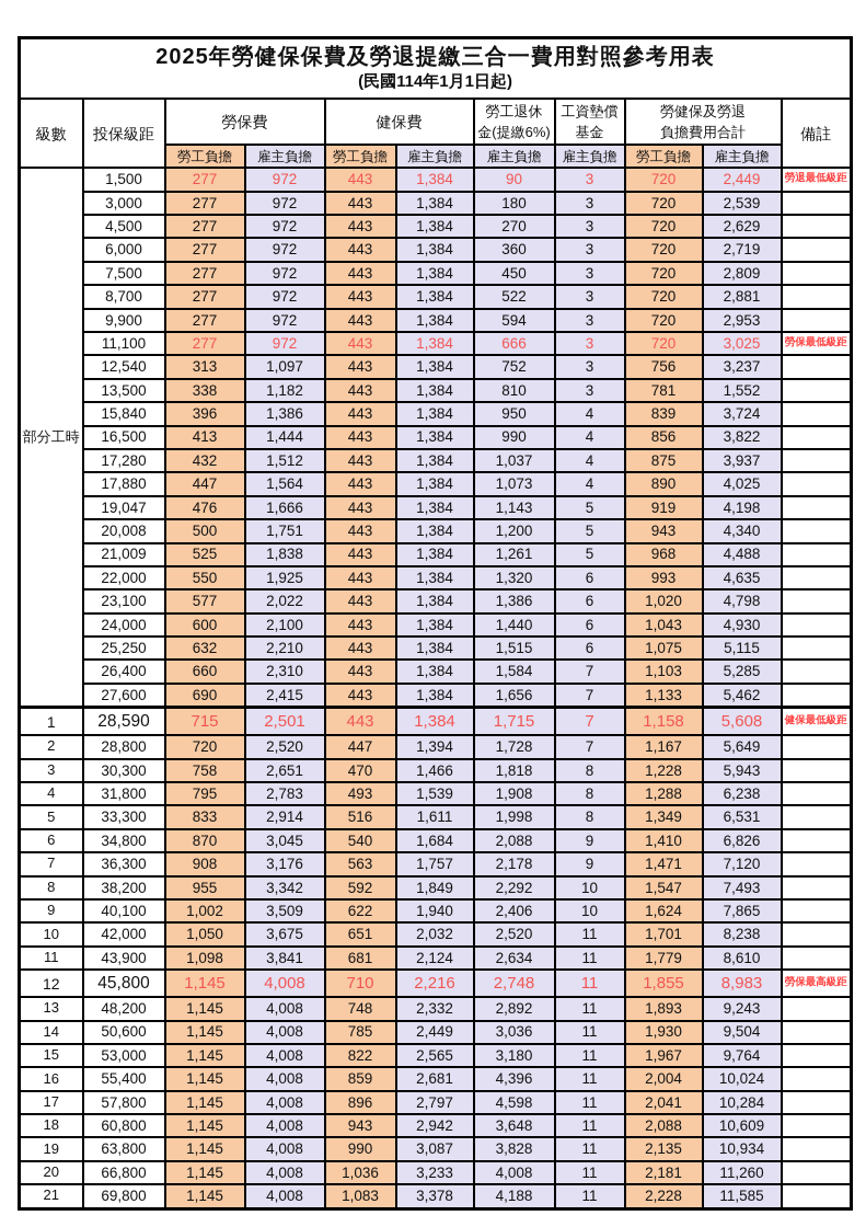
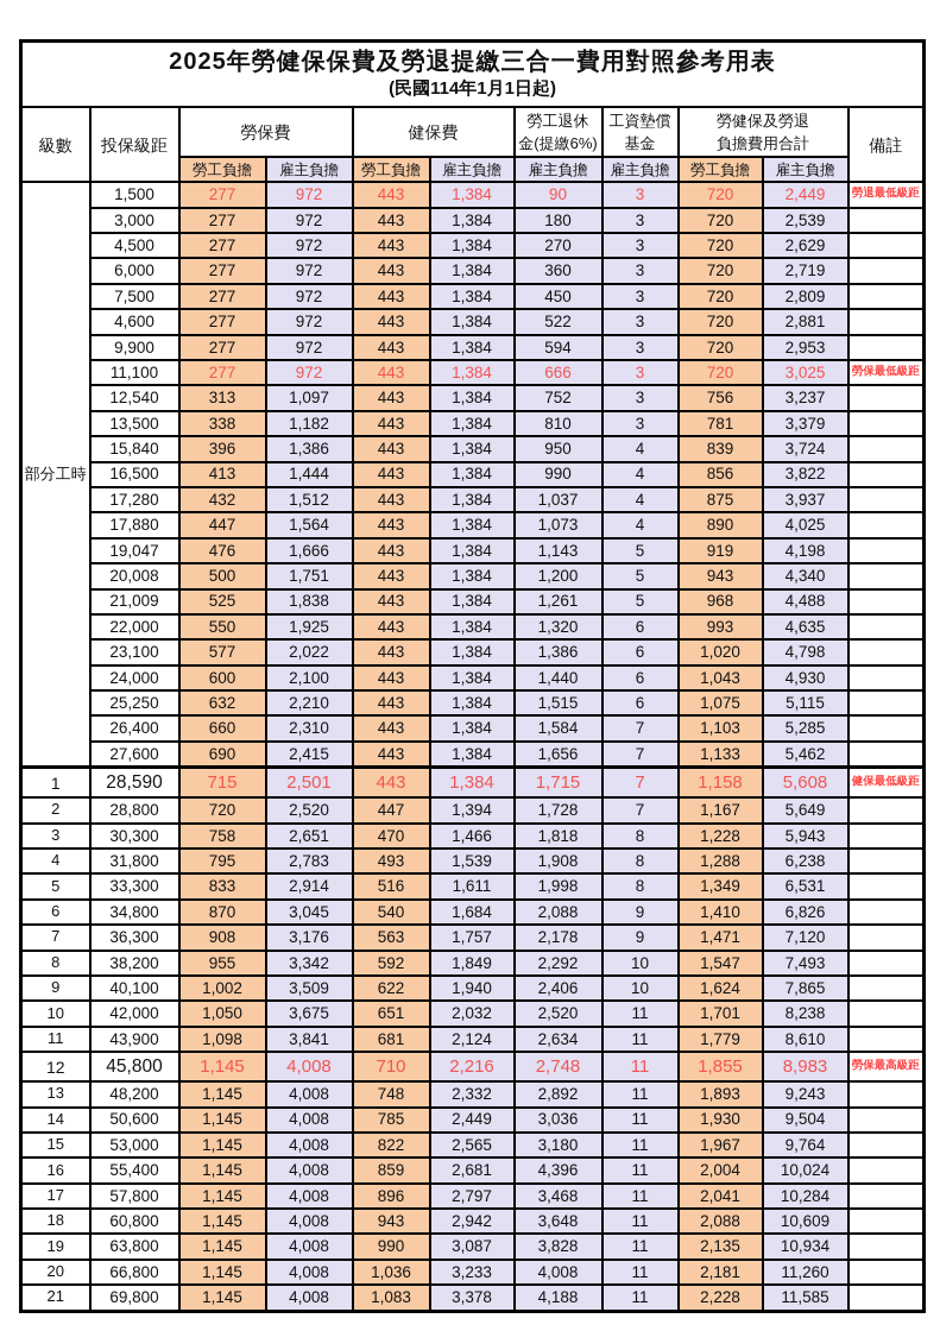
  2025年勞健保保費及勞退提繳三合一費用對照參考用表 (民國114年1月1日起)
  級數	投保級距	勞保費	健保費	勞工退休 金(提繳6%)	工資墊償 基金	勞健保及勞退 負擔費用合計	備註
  勞工負擔	雇主負擔	勞工負擔	雇主負擔	雇主負擔	雇主負擔	勞工負擔	雇主負擔
  部分工時	1,500	277	972	443	1,384	90	3	720	2,449	勞退最低級距
  3,000	277	972	443	1,384	180	3	720	2,539
  4,500	277	972	443	1,384	270	3	720	2,629
  6,000	277	972	443	1,384	360	3	720	2,719
  7,500	277	972	443	1,384	450	3	720	2,809
- 8,700	277	972	443	1,384	522	3	720	2,881
+ 4,600	277	972	443	1,384	522	3	720	2,881
  9,900	277	972	443	1,384	594	3	720	2,953
  11,100	277	972	443	1,384	666	3	720	3,025	勞保最低級距
  12,540	313	1,097	443	1,384	752	3	756	3,237
- 13,500	338	1,182	443	1,384	810	3	781	1,552
+ 13,500	338	1,182	443	1,384	810	3	781	3,379
  15,840	396	1,386	443	1,384	950	4	839	3,724
  16,500	413	1,444	443	1,384	990	4	856	3,822
  17,280	432	1,512	443	1,384	1,037	4	875	3,937
  17,880	447	1,564	443	1,384	1,073	4	890	4,025
  19,047	476	1,666	443	1,384	1,143	5	919	4,198
  20,008	500	1,751	443	1,384	1,200	5	943	4,340
  21,009	525	1,838	443	1,384	1,261	5	968	4,488
  22,000	550	1,925	443	1,384	1,320	6	993	4,635
  23,100	577	2,022	443	1,384	1,386	6	1,020	4,798
  24,000	600	2,100	443	1,384	1,440	6	1,043	4,930
  25,250	632	2,210	443	1,384	1,515	6	1,075	5,115
  26,400	660	2,310	443	1,384	1,584	7	1,103	5,285
  27,600	690	2,415	443	1,384	1,656	7	1,133	5,462
  1	28,590	715	2,501	443	1,384	1,715	7	1,158	5,608	健保最低級距
  2	28,800	720	2,520	447	1,394	1,728	7	1,167	5,649
  3	30,300	758	2,651	470	1,466	1,818	8	1,228	5,943
  4	31,800	795	2,783	493	1,539	1,908	8	1,288	6,238
  5	33,300	833	2,914	516	1,611	1,998	8	1,349	6,531
  6	34,800	870	3,045	540	1,684	2,088	9	1,410	6,826
  7	36,300	908	3,176	563	1,757	2,178	9	1,471	7,120
  8	38,200	955	3,342	592	1,849	2,292	10	1,547	7,493
  9	40,100	1,002	3,509	622	1,940	2,406	10	1,624	7,865
  10	42,000	1,050	3,675	651	2,032	2,520	11	1,701	8,238
  11	43,900	1,098	3,841	681	2,124	2,634	11	1,779	8,610
  12	45,800	1,145	4,008	710	2,216	2,748	11	1,855	8,983	勞保最高級距
  13	48,200	1,145	4,008	748	2,332	2,892	11	1,893	9,243
  14	50,600	1,145	4,008	785	2,449	3,036	11	1,930	9,504
  15	53,000	1,145	4,008	822	2,565	3,180	11	1,967	9,764
  16	55,400	1,145	4,008	859	2,681	4,396	11	2,004	10,024
- 17	57,800	1,145	4,008	896	2,797	4,598	11	2,041	10,284
+ 17	57,800	1,145	4,008	896	2,797	3,468	11	2,041	10,284
  18	60,800	1,145	4,008	943	2,942	3,648	11	2,088	10,609
  19	63,800	1,145	4,008	990	3,087	3,828	11	2,135	10,934
  20	66,800	1,145	4,008	1,036	3,233	4,008	11	2,181	11,260
  21	69,800	1,145	4,008	1,083	3,378	4,188	11	2,228	11,585
